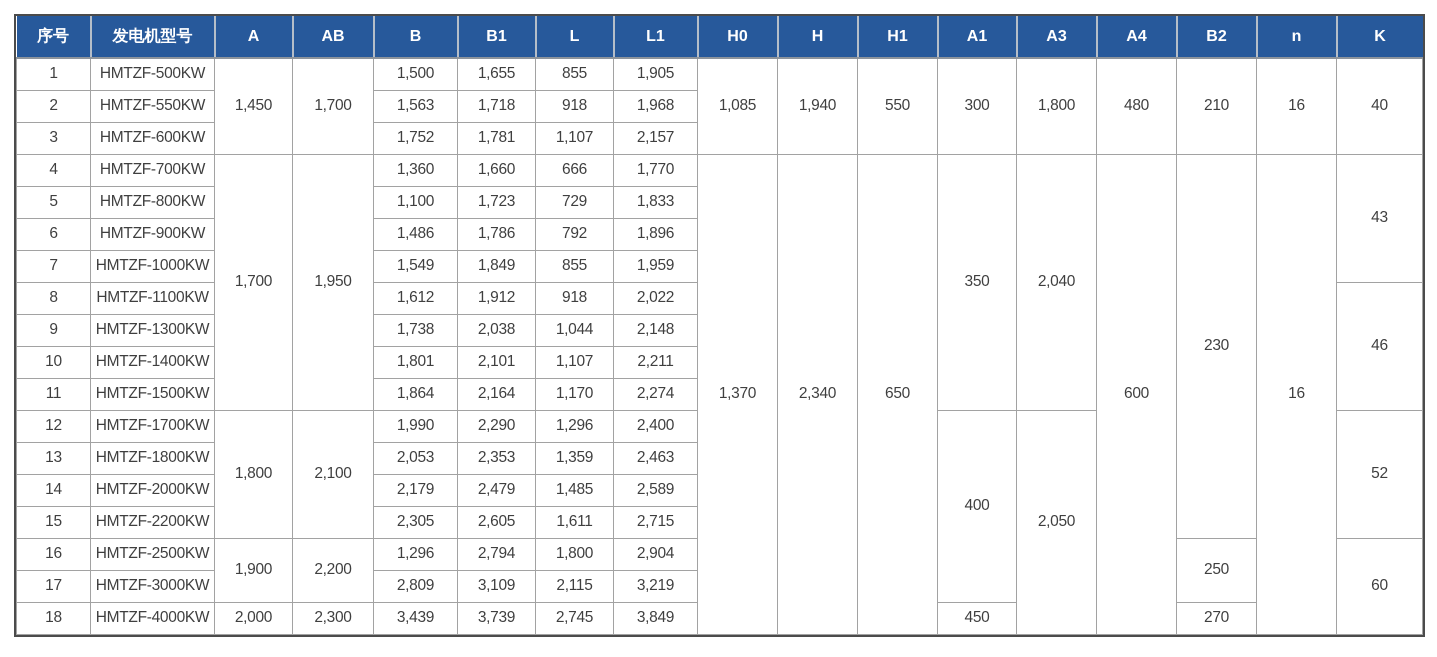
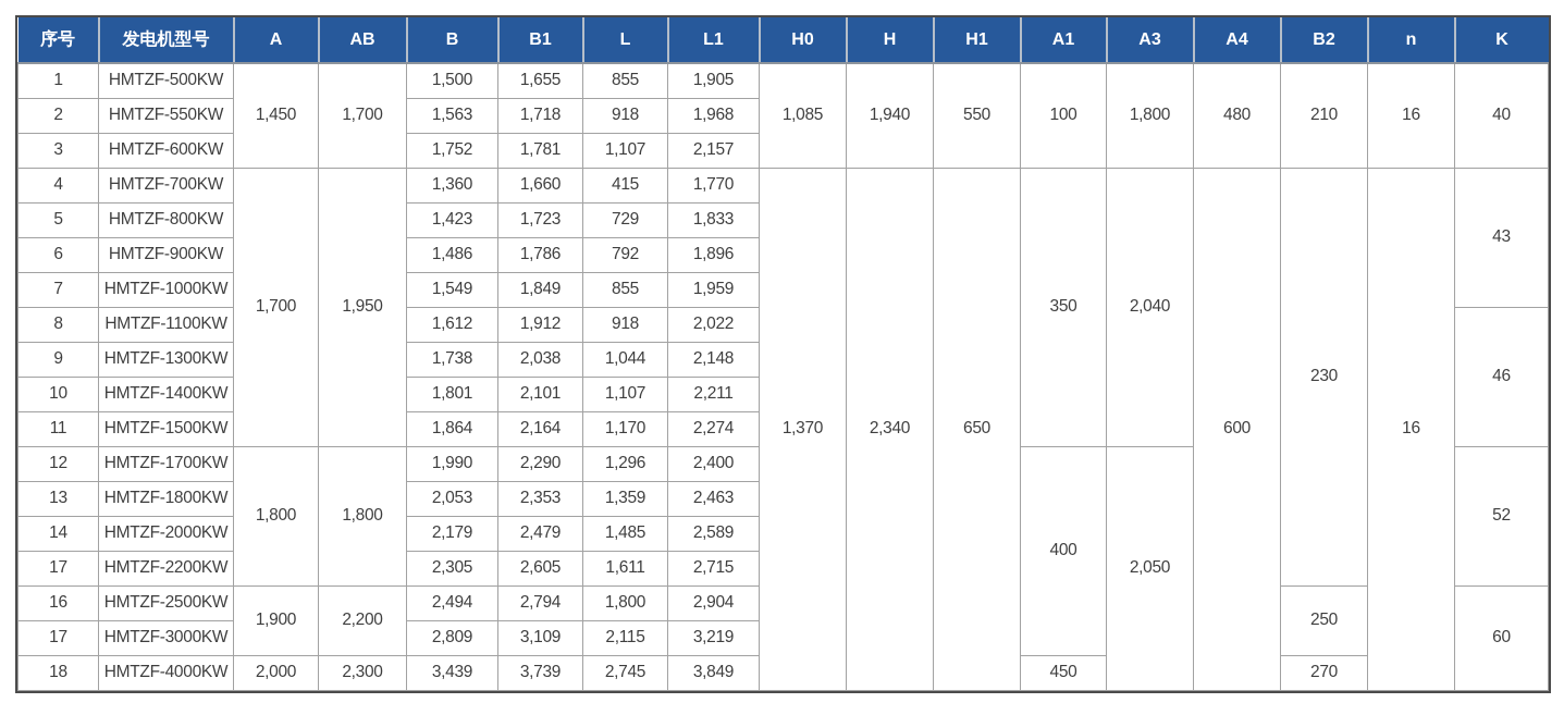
  序号	发电机型号	A	AB	B	B1	L	L1	H0	H	H1	A1	A3	A4	B2	n	K
- 1	HMTZF-500KW	1,450	1,700	1,500	1,655	855	1,905	1,085	1,940	550	300	1,800	480	210	16	40
+ 1	HMTZF-500KW	1,450	1,700	1,500	1,655	855	1,905	1,085	1,940	550	100	1,800	480	210	16	40
  2	HMTZF-550KW	1,563	1,718	918	1,968
  3	HMTZF-600KW	1,752	1,781	1,107	2,157
- 4	HMTZF-700KW	1,700	1,950	1,360	1,660	666	1,770	1,370	2,340	650	350	2,040	600	230	16	43
+ 4	HMTZF-700KW	1,700	1,950	1,360	1,660	415	1,770	1,370	2,340	650	350	2,040	600	230	16	43
- 5	HMTZF-800KW	1,100	1,723	729	1,833
+ 5	HMTZF-800KW	1,423	1,723	729	1,833
  6	HMTZF-900KW	1,486	1,786	792	1,896
  7	HMTZF-1000KW	1,549	1,849	855	1,959
  8	HMTZF-1100KW	1,612	1,912	918	2,022	46
  9	HMTZF-1300KW	1,738	2,038	1,044	2,148
  10	HMTZF-1400KW	1,801	2,101	1,107	2,211
  11	HMTZF-1500KW	1,864	2,164	1,170	2,274
- 12	HMTZF-1700KW	1,800	2,100	1,990	2,290	1,296	2,400	400	2,050	52
+ 12	HMTZF-1700KW	1,800	1,800	1,990	2,290	1,296	2,400	400	2,050	52
  13	HMTZF-1800KW	2,053	2,353	1,359	2,463
  14	HMTZF-2000KW	2,179	2,479	1,485	2,589
- 15	HMTZF-2200KW	2,305	2,605	1,611	2,715
+ 17	HMTZF-2200KW	2,305	2,605	1,611	2,715
- 16	HMTZF-2500KW	1,900	2,200	1,296	2,794	1,800	2,904	250	60
+ 16	HMTZF-2500KW	1,900	2,200	2,494	2,794	1,800	2,904	250	60
  17	HMTZF-3000KW	2,809	3,109	2,115	3,219
  18	HMTZF-4000KW	2,000	2,300	3,439	3,739	2,745	3,849	450	270
